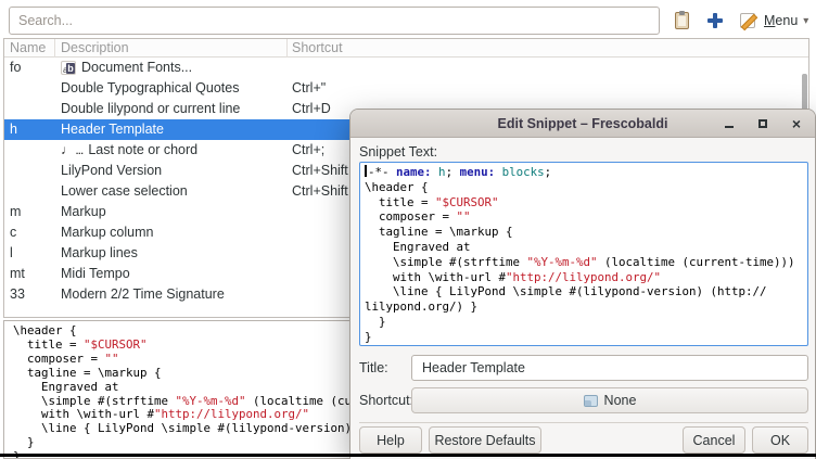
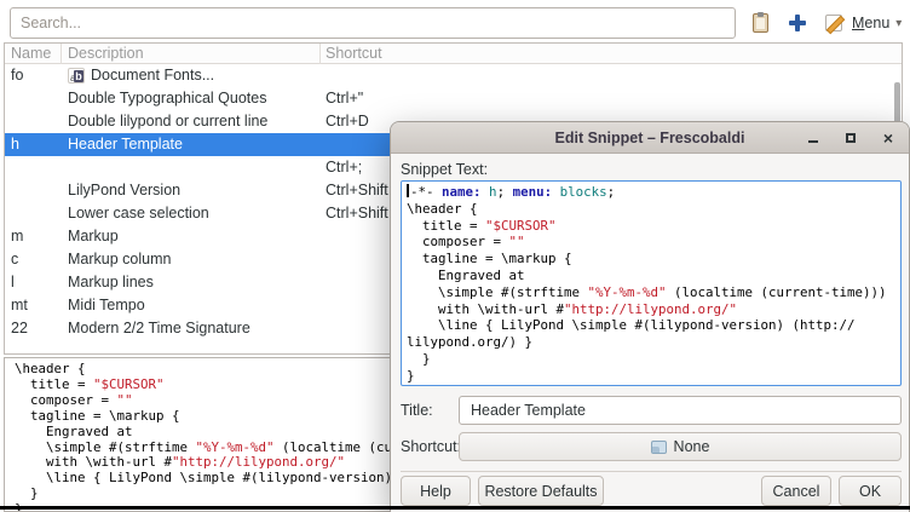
  Search...
  Menu
  ▾
  Name
  Description
  Shortcut
  fo
  b
  Document Fonts...
  Double Typographical Quotes
  Ctrl+"
  Double lilypond or current line
  Ctrl+D
  h
  Header Template
- ♩ ...
- Last note or chord
  Ctrl+;
  LilyPond Version
  Ctrl+Shift
  Lower case selection
  Ctrl+Shift
  m
  Markup
  c
  Markup column
  l
  Markup lines
  mt
  Midi Tempo
- 33
+ 22
  Modern 2/2 Time Signature
  \header {
  title = "$CURSOR"
  composer = ""
  tagline = \markup {
  Engraved at
  \simple #(strftime "%Y-%m-%d" (localtime (cu
  with \with-url #"http://lilypond.org/"
  }
  Edit Snippet – Frescobaldi
  ×
  Snippet Text:
  -*- name: h; menu: blocks;
  \header {
  title = "$CURSOR"
  composer = ""
  tagline = \markup {
  Engraved at
  \simple #(strftime "%Y-%m-%d" (localtime (current-time)))
  with \with-url #"http://lilypond.org/"
  \line { LilyPond \simple #(lilypond-version) (http://
  lilypond.org/) }
  }
  }
  Title:
  Header Template
  Shortcut
  None
  Help
  Restore Defaults
  Cancel
  OK
